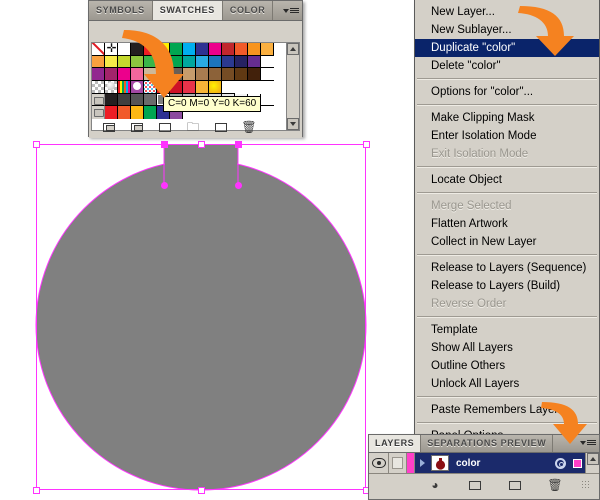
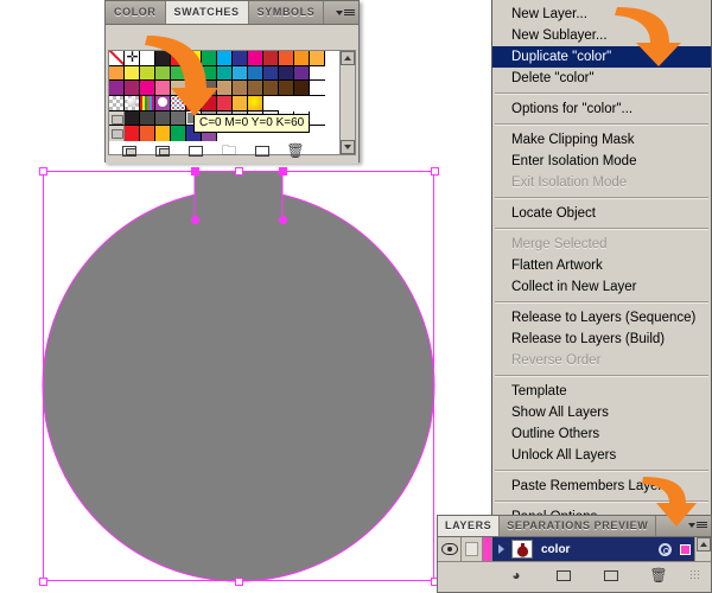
- SYMBOLS
+ COLOR
  SWATCHES
- COLOR
+ SYMBOLS
  🗀
  🗑
  C=0 M=0 Y=0 K=60
  New Layer...
  New Sublayer...
  Duplicate "color"
  Delete "color"
  Options for "color"...
  Make Clipping Mask
  Enter Isolation Mode
  Exit Isolation Mode
  Locate Object
  Merge Selected
  Flatten Artwork
  Collect in New Layer
  Release to Layers (Sequence)
  Release to Layers (Build)
  Reverse Order
  Template
  Show All Layers
  Outline Others
  Unlock All Layers
  Paste Remembers Laye
  LAYERS
  SEPARATIONS PREVIEW
  color
  ◕
  🗑
